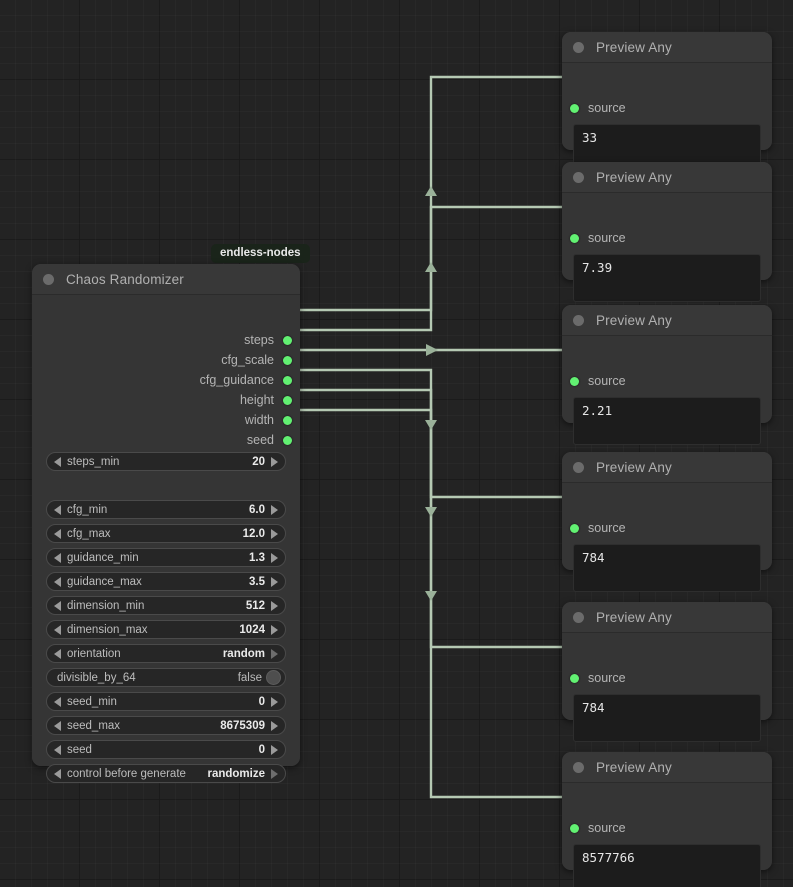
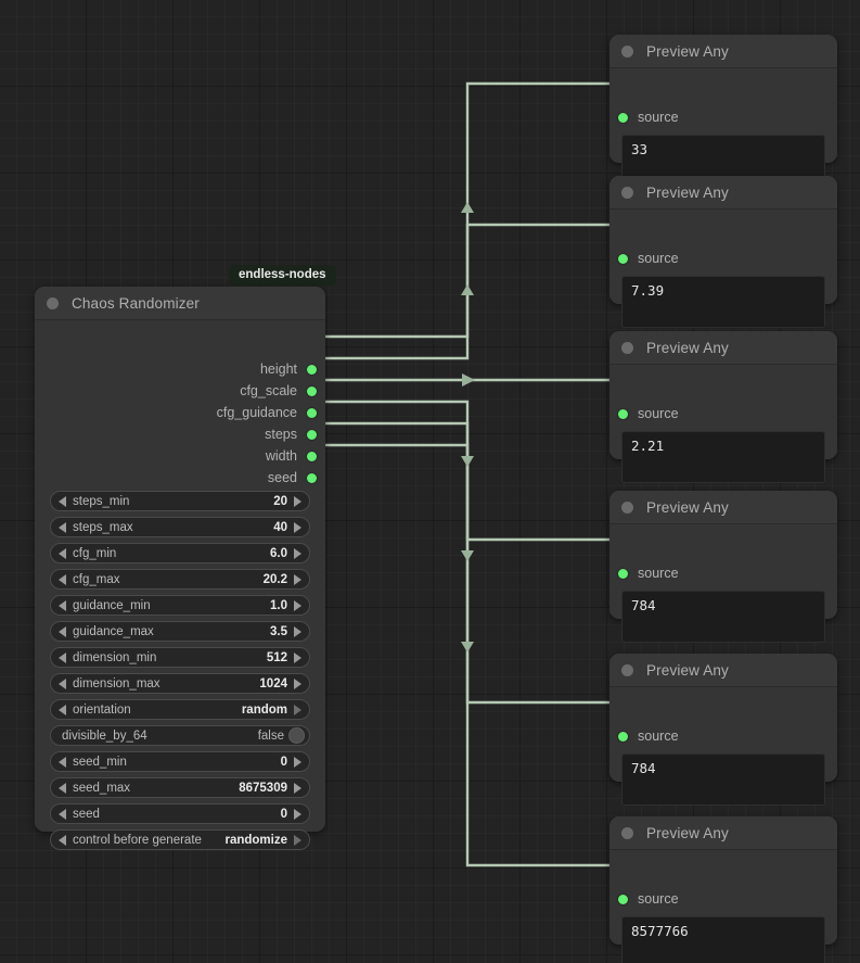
  endless-nodes
  Chaos Randomizer
- steps
+ height
  cfg_scale
  cfg_guidance
- height
+ steps
  width
  seed
  steps_min
  20
+ steps_max
+ 40
  cfg_min
  6.0
  cfg_max
- 12.0
+ 20.2
  guidance_min
- 1.3
+ 1.0
  guidance_max
  3.5
  dimension_min
  512
  dimension_max
  1024
  orientation
  random
  divisible_by_64
  false
  seed_min
  0
  seed_max
  8675309
  seed
  0
  control before generate
  randomize
  Preview Any
  source
  33
  Preview Any
  source
  7.39
  Preview Any
  source
  2.21
  Preview Any
  source
  784
  Preview Any
  source
  784
  Preview Any
  source
  8577766
